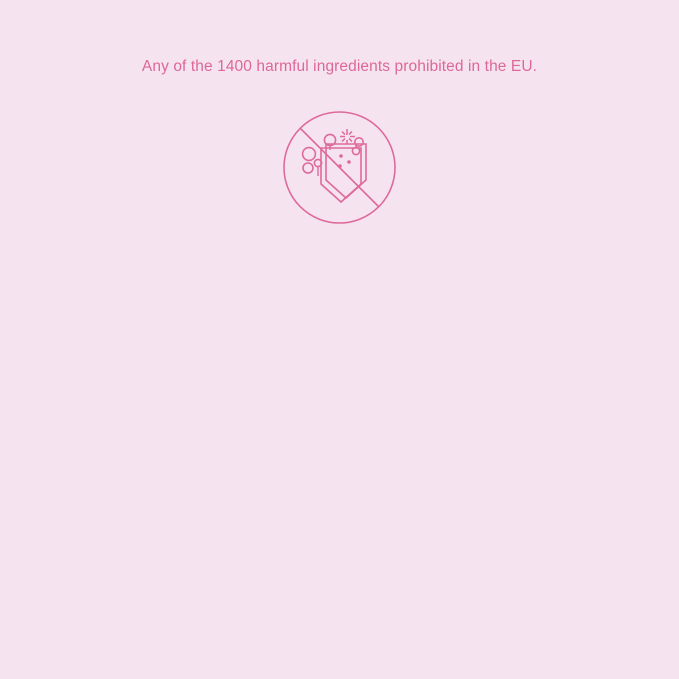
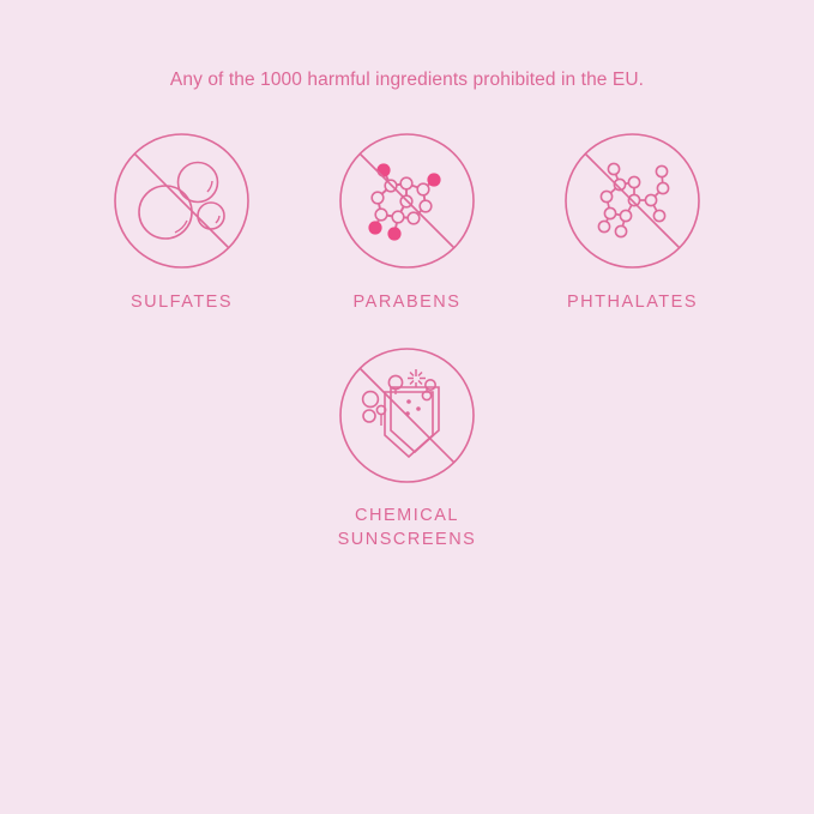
- Any of the 1400 harmful ingredients prohibited in the EU.
+ Any of the 1000 harmful ingredients prohibited in the EU.
+ SULFATES
+ PARABENS
+ PHTHALATES
+ CHEMICAL
+ SUNSCREENS
